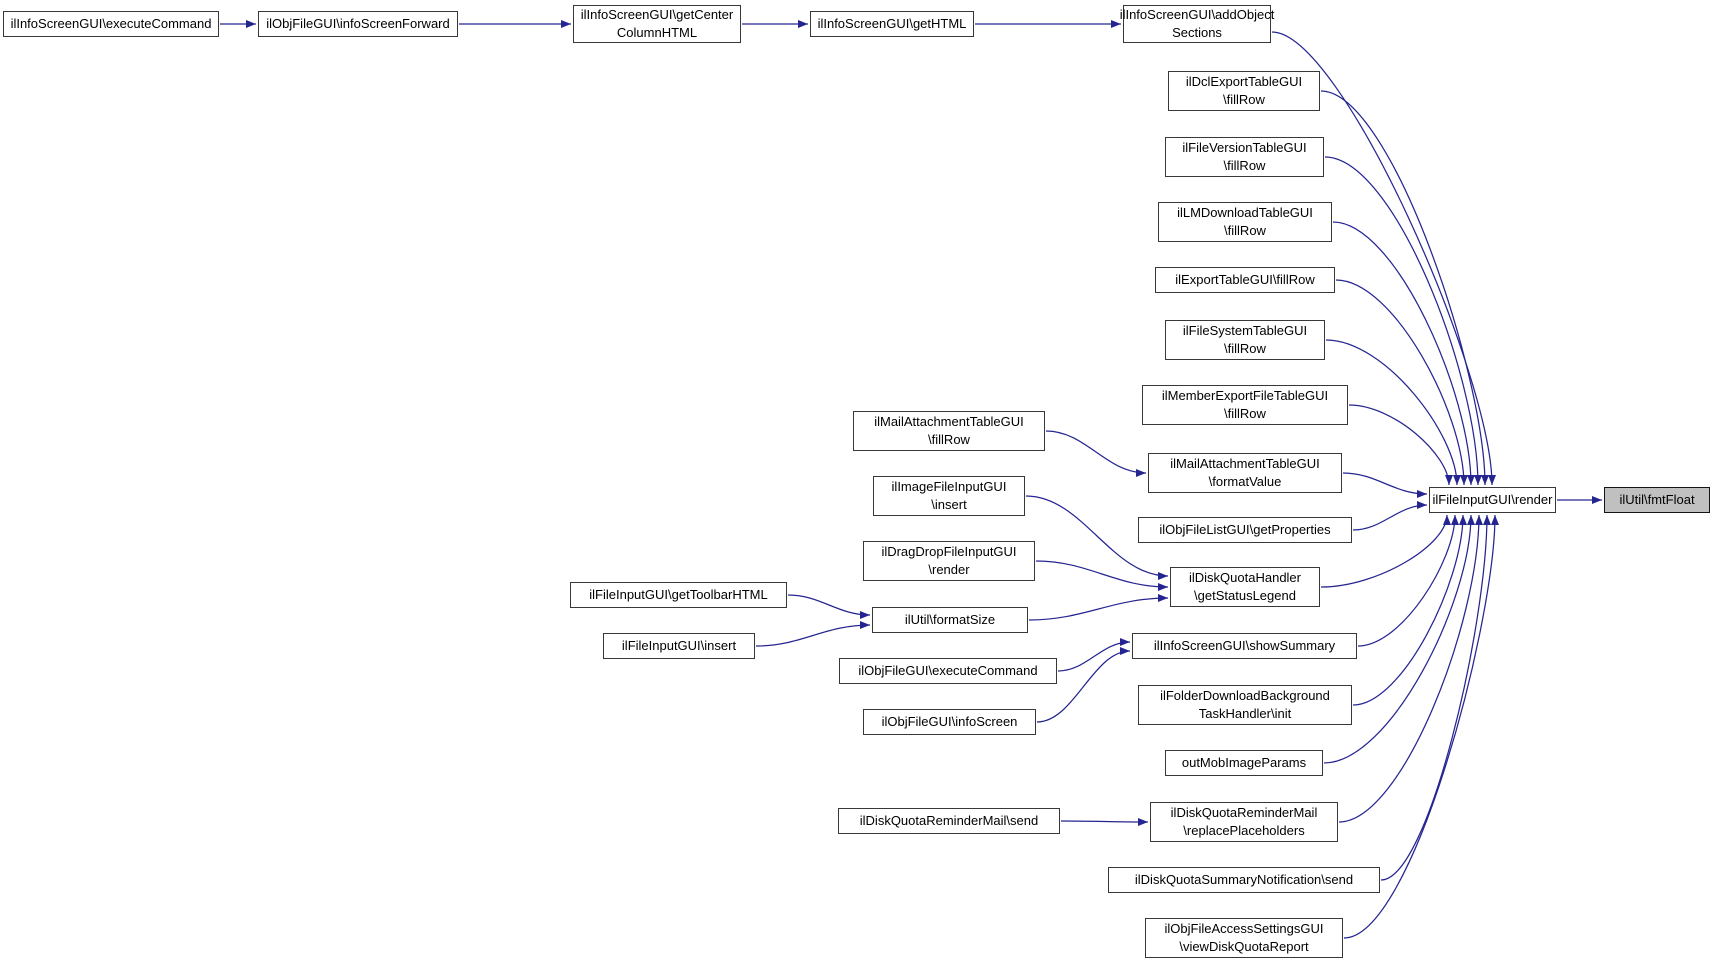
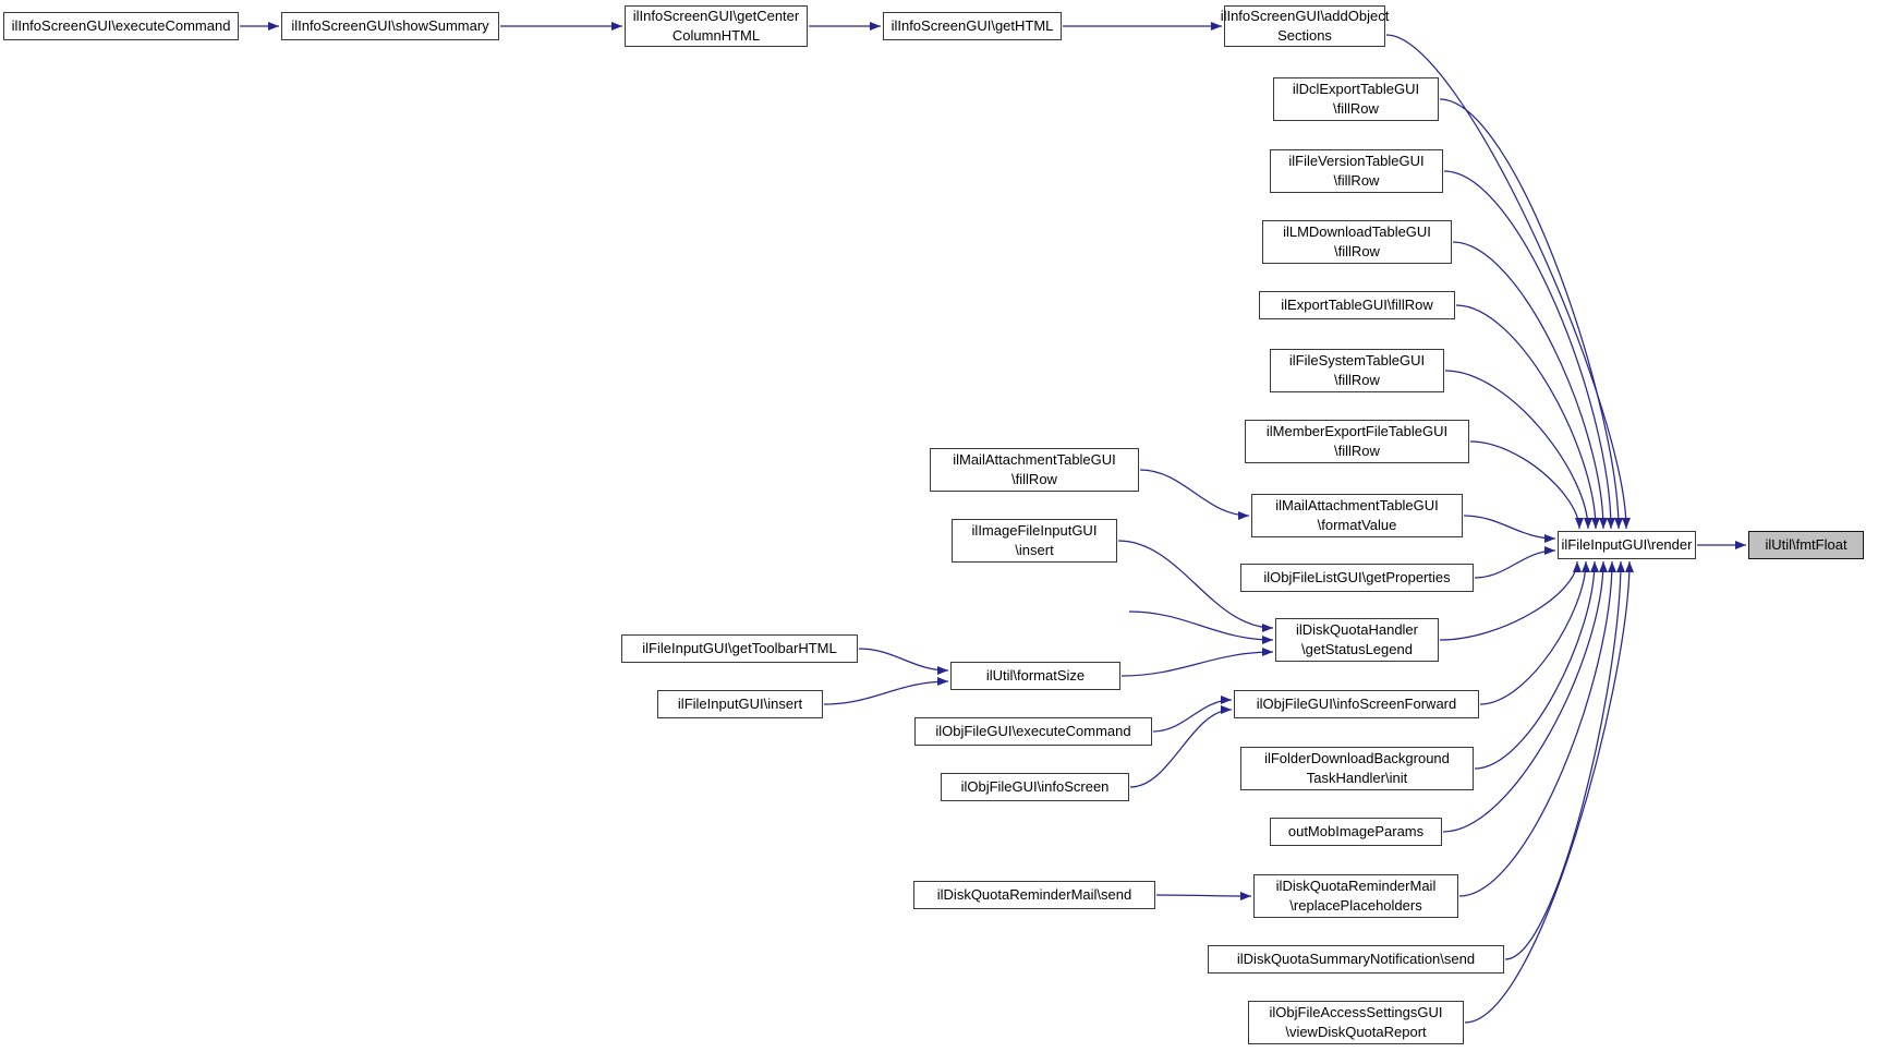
  ilInfoScreenGUI\executeCommand
- ilObjFileGUI\infoScreenForward
+ ilInfoScreenGUI\showSummary
  ilInfoScreenGUI\getCenter
  ColumnHTML
  ilInfoScreenGUI\getHTML
  ilInfoScreenGUI\addObject
  Sections
  ilDclExportTableGUI
  \fillRow
  ilFileVersionTableGUI
  \fillRow
  ilLMDownloadTableGUI
  \fillRow
  ilExportTableGUI\fillRow
  ilFileSystemTableGUI
  \fillRow
  ilMemberExportFileTableGUI
  \fillRow
  ilMailAttachmentTableGUI
  \formatValue
  ilObjFileListGUI\getProperties
  ilDiskQuotaHandler
  \getStatusLegend
- ilInfoScreenGUI\showSummary
+ ilObjFileGUI\infoScreenForward
  ilFolderDownloadBackground
  TaskHandler\init
  outMobImageParams
  ilDiskQuotaReminderMail
  \replacePlaceholders
  ilDiskQuotaSummaryNotification\send
  ilObjFileAccessSettingsGUI
  \viewDiskQuotaReport
  ilMailAttachmentTableGUI
  \fillRow
  ilImageFileInputGUI
  \insert
- ilDragDropFileInputGUI
- \render
  ilUtil\formatSize
  ilObjFileGUI\executeCommand
  ilObjFileGUI\infoScreen
  ilDiskQuotaReminderMail\send
  ilFileInputGUI\getToolbarHTML
  ilFileInputGUI\insert
  ilFileInputGUI\render
  ilUtil\fmtFloat
